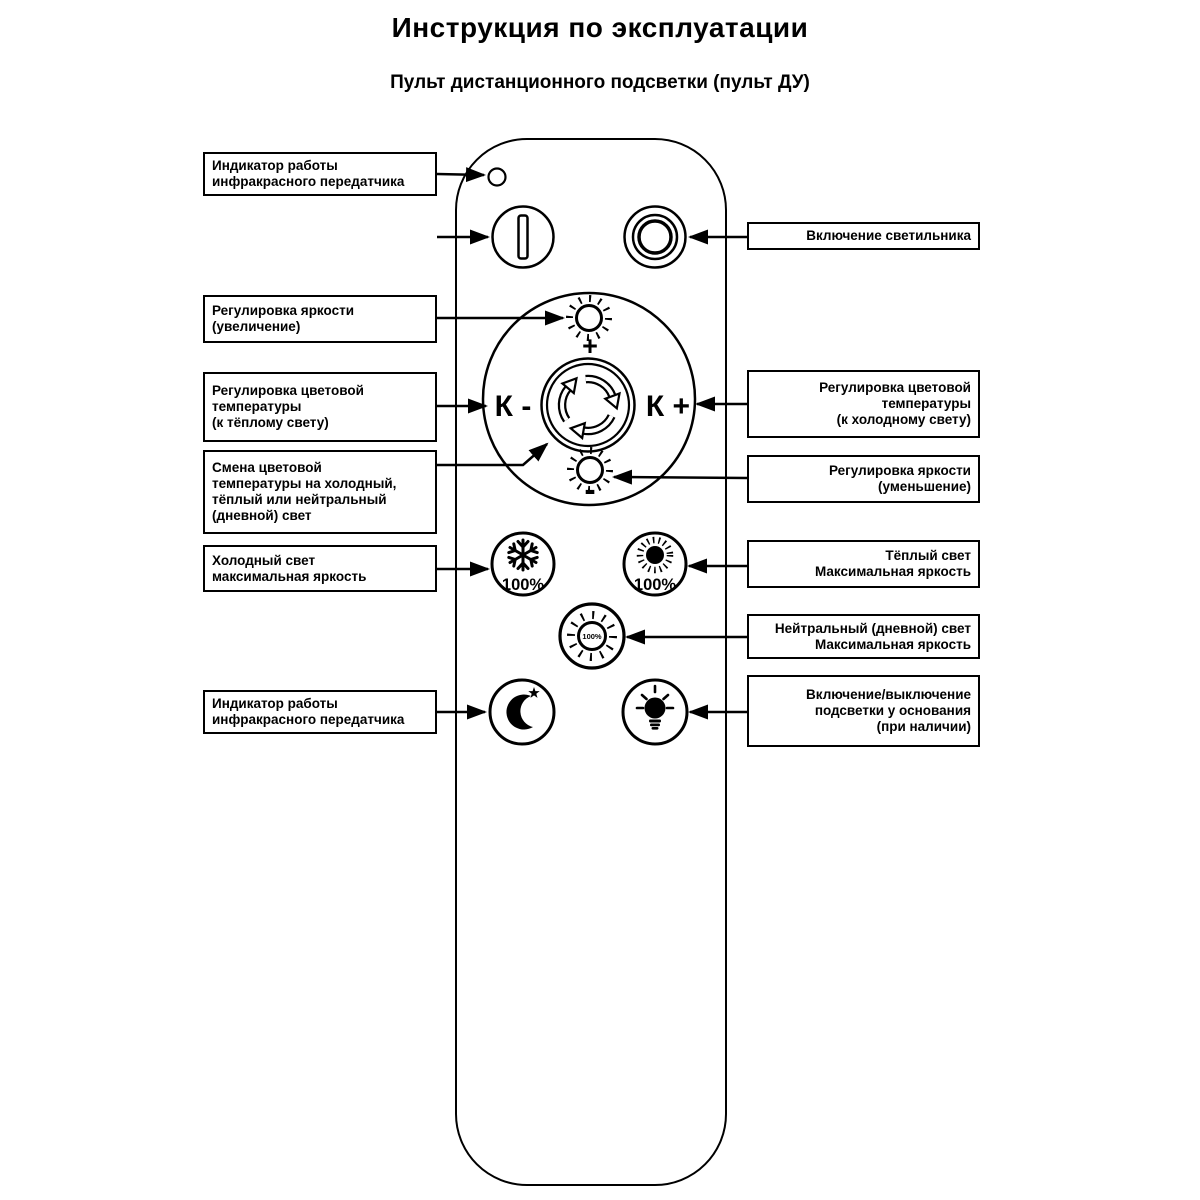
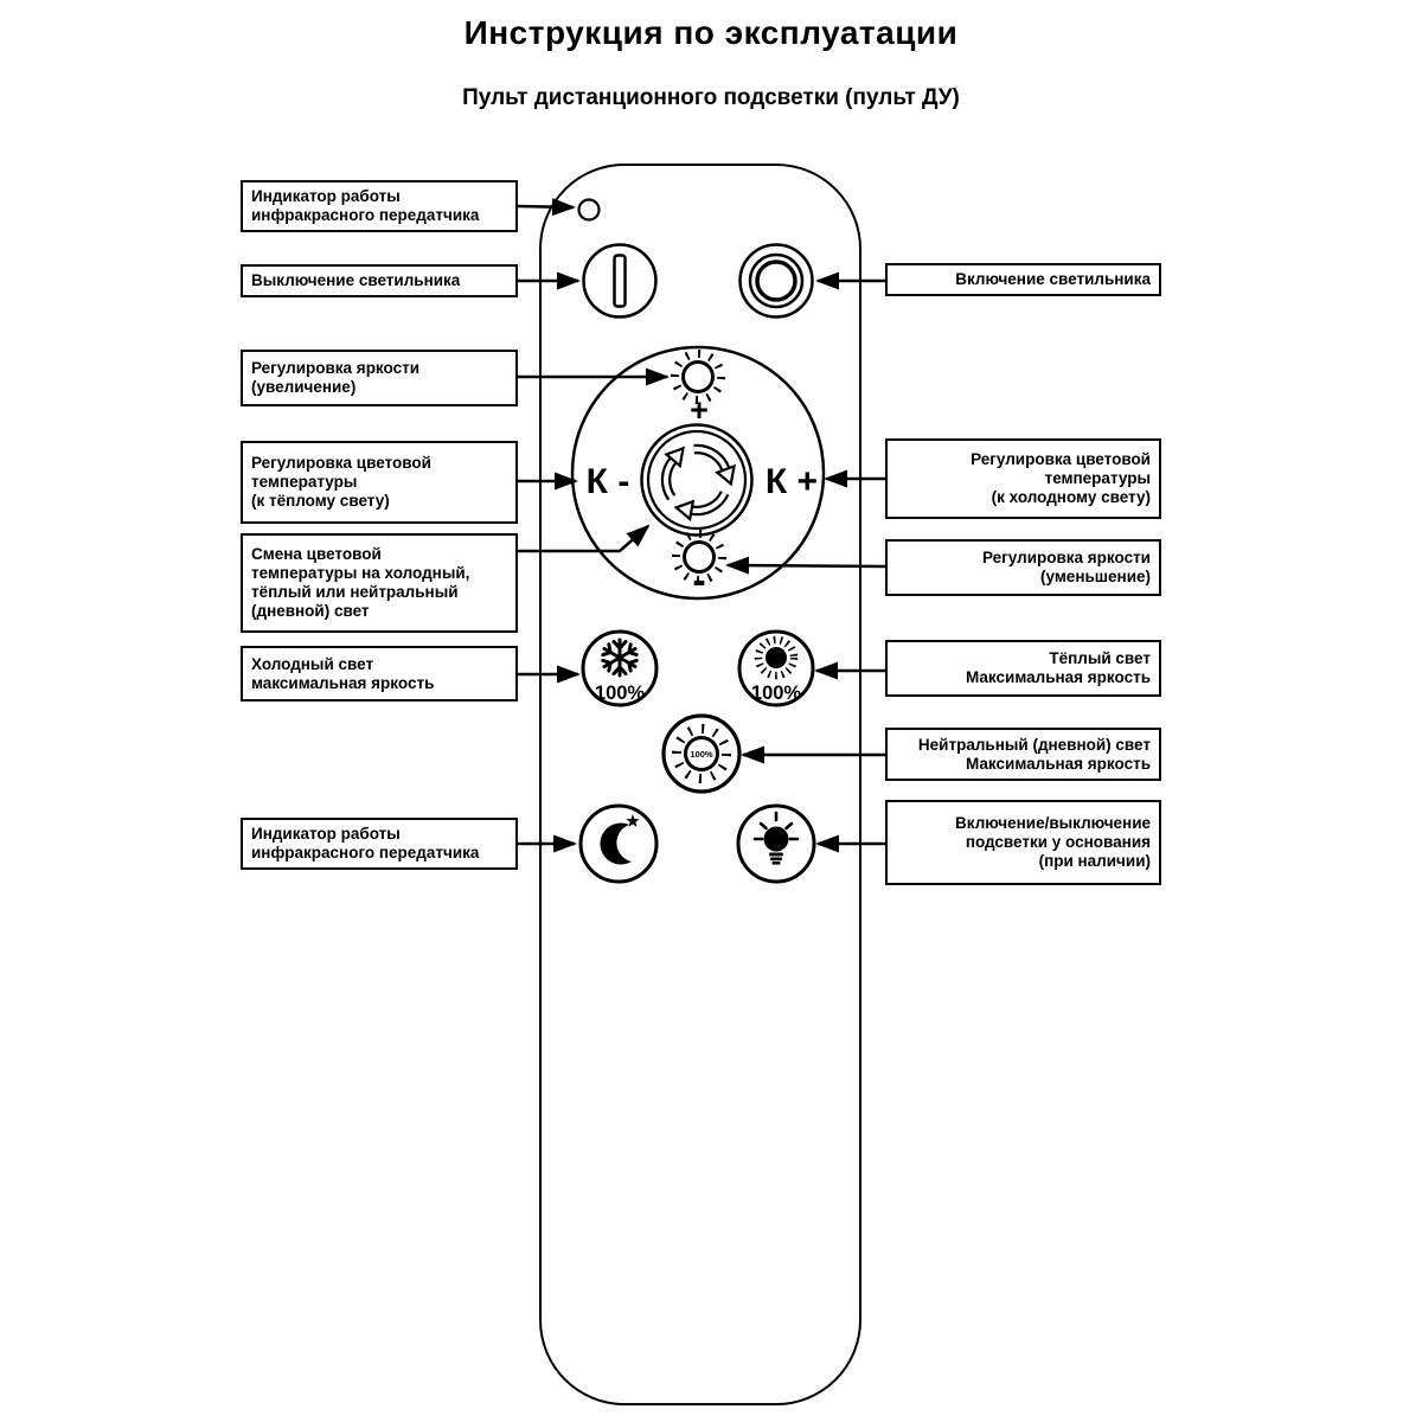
  Инструкция по эксплуатации
  Пульт дистанционного подсветки (пульт ДУ)
  Индикатор работы
  инфракрасного передатчика
+ Выключение светильника
  Регулировка яркости
  (увеличение)
  Регулировка цветовой
  температуры
  (к тёплому свету)
  Смена цветовой
  температуры на холодный,
  тёплый или нейтральный
  (дневной) свет
  Холодный свет
  максимальная яркость
  Индикатор работы
  инфракрасного передатчика
  Включение светильника
  Регулировка цветовой
  температуры
  (к холодному свету)
  Регулировка яркости
  (уменьшение)
  Тёплый свет
  Максимальная яркость
  Нейтральный (дневной) свет
  Максимальная яркость
  Включение/выключение
  подсветки у основания
  (при наличии)
  +
  К -
  К +
  -
  100%
  100%
  100%
